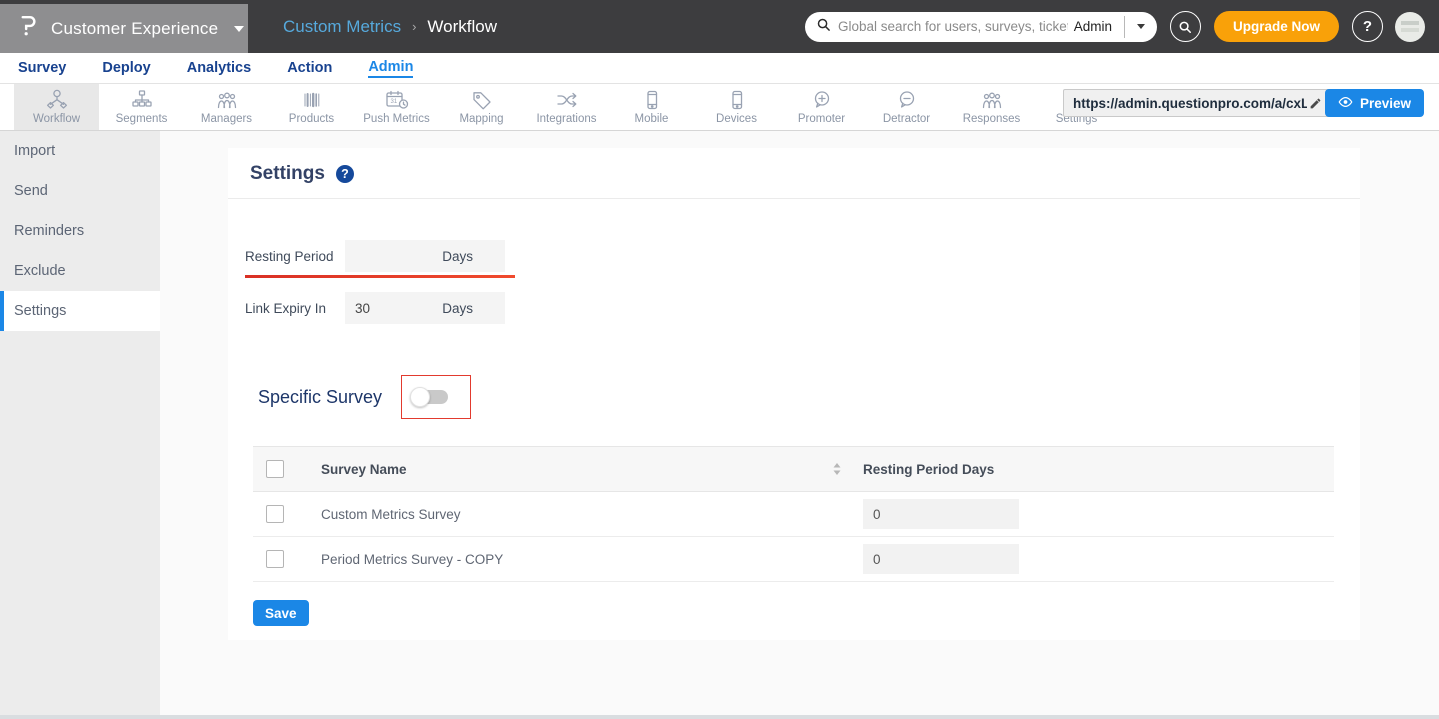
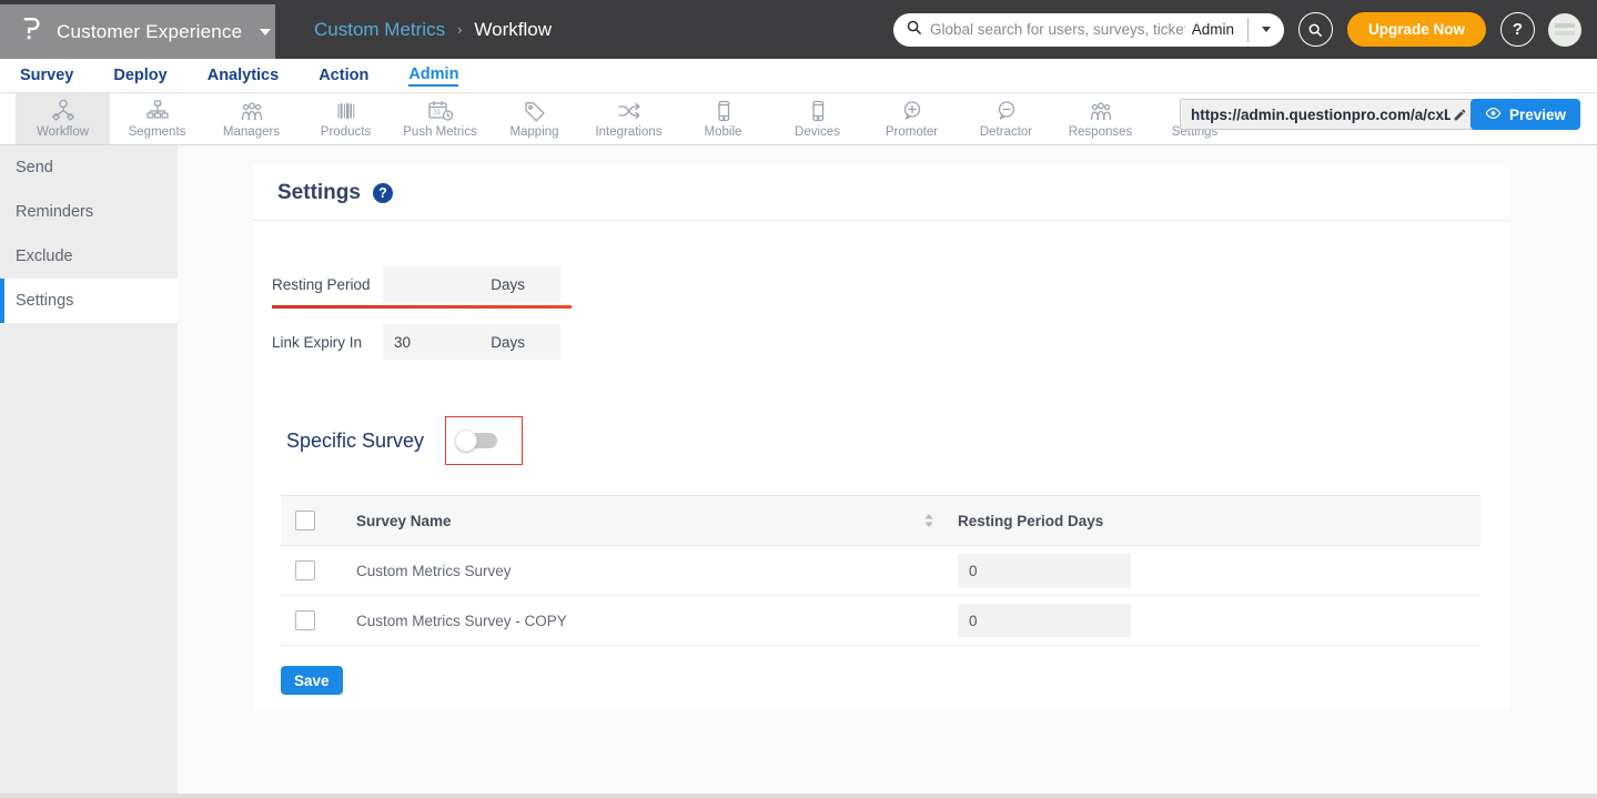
  Customer Experience
  Custom Metrics
  ›
  Workflow
  Global search for users, surveys, ticke
  Admin
  Upgrade Now
  ?
  Survey
  Deploy
  Analytics
  Action
  Admin
  Workflow
  Segments
  Managers
  Products
  Push Metrics
  Mapping
  Integrations
  Mobile
  Devices
  Promoter
  Detractor
  Responses
  Settings
  https://admin.questionpro.com/a/cxL
  Preview
- Import
  Send
  Reminders
  Exclude
  Settings
  Settings
  ?
  Resting Period
  Days
  Link Expiry In
  30
  Days
  Specific Survey
  Survey Name
  Resting Period Days
  Custom Metrics Survey
  0
- Period Metrics Survey - COPY
+ Custom Metrics Survey - COPY
  0
  Save
